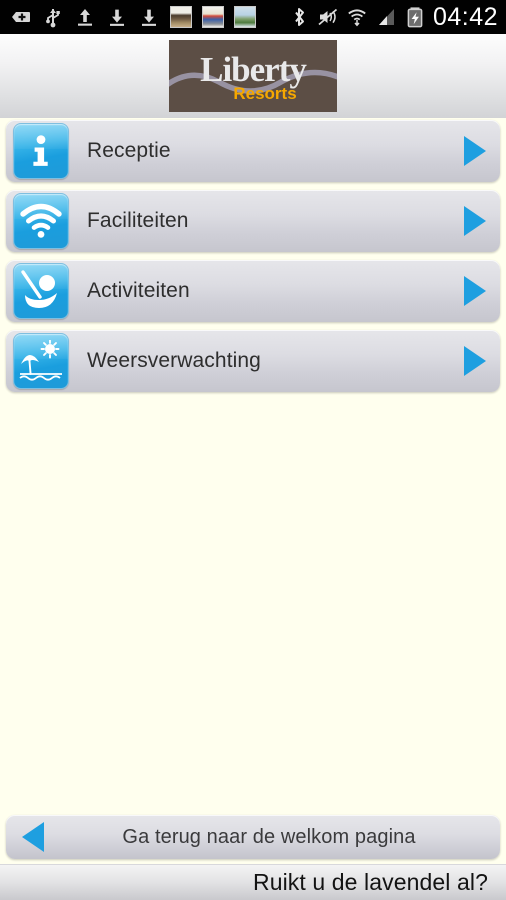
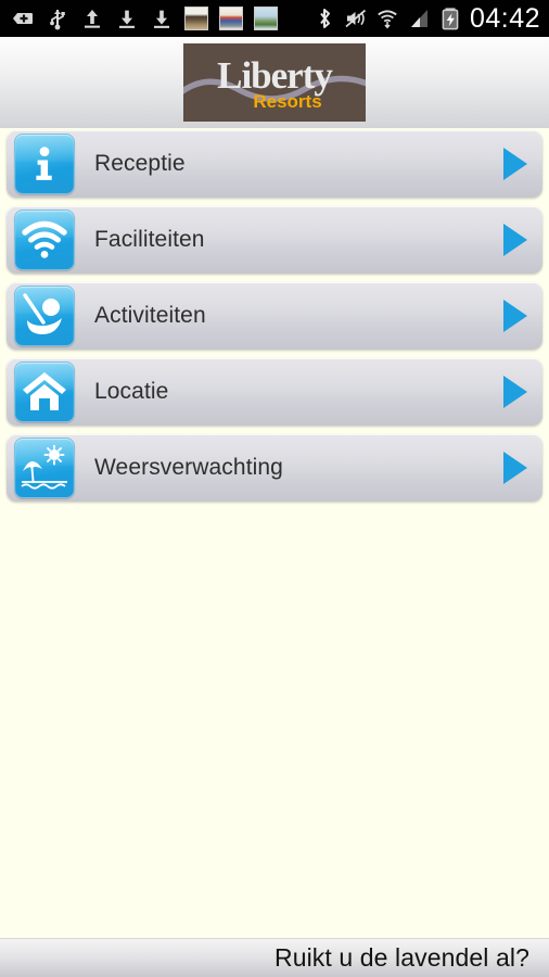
  04:42
  Liberty
  Resorts
  Receptie
  Faciliteiten
  Activiteiten
+ Locatie
  Weersverwachting
- Ga terug naar de welkom pagina
  Ruikt u de lavendel al?
